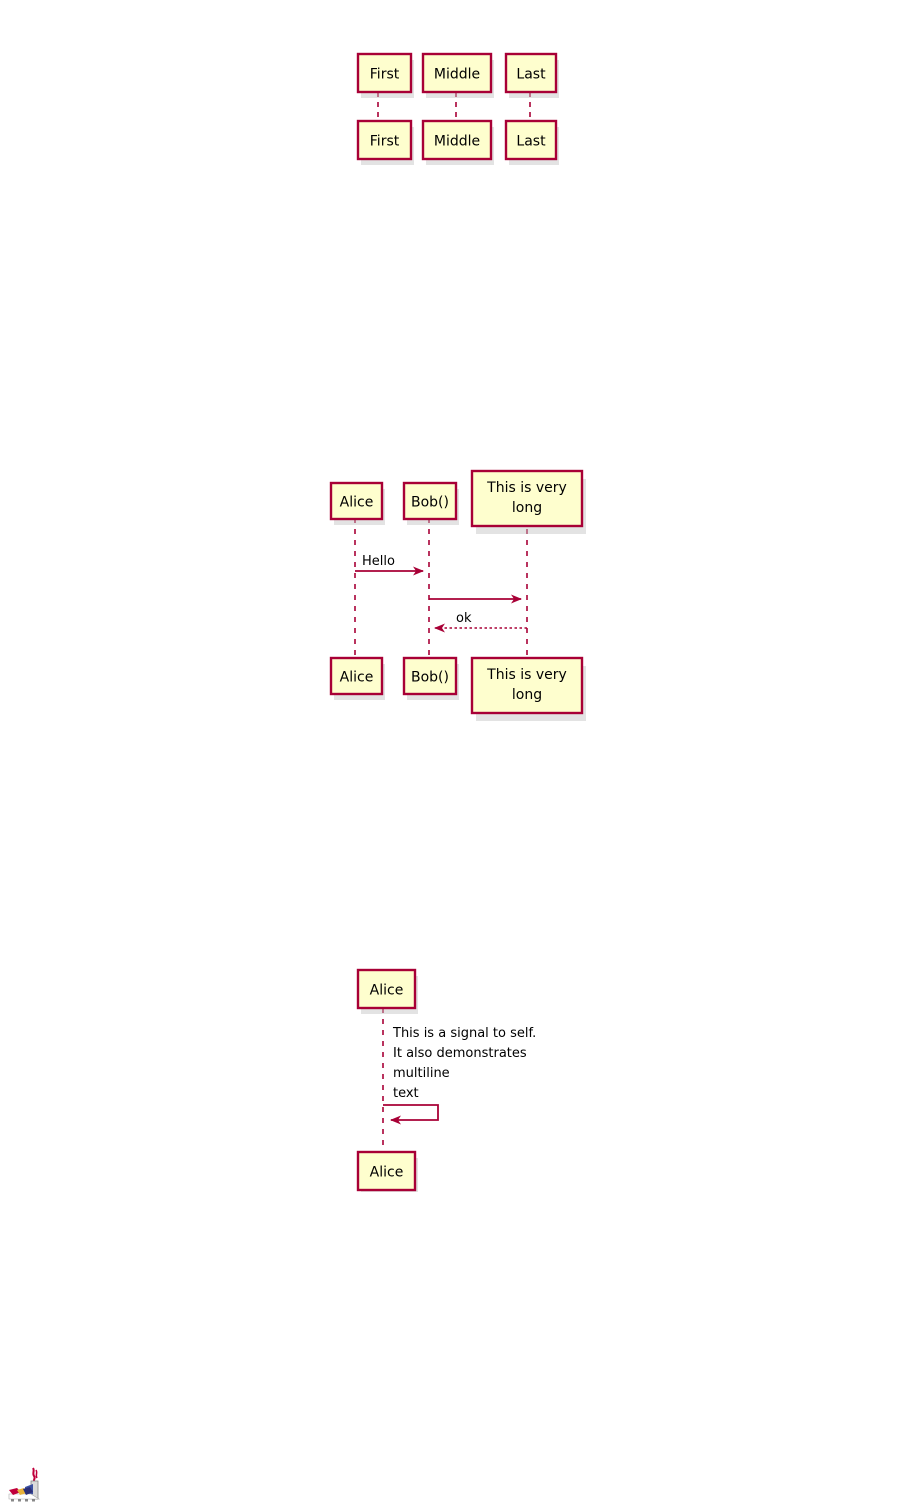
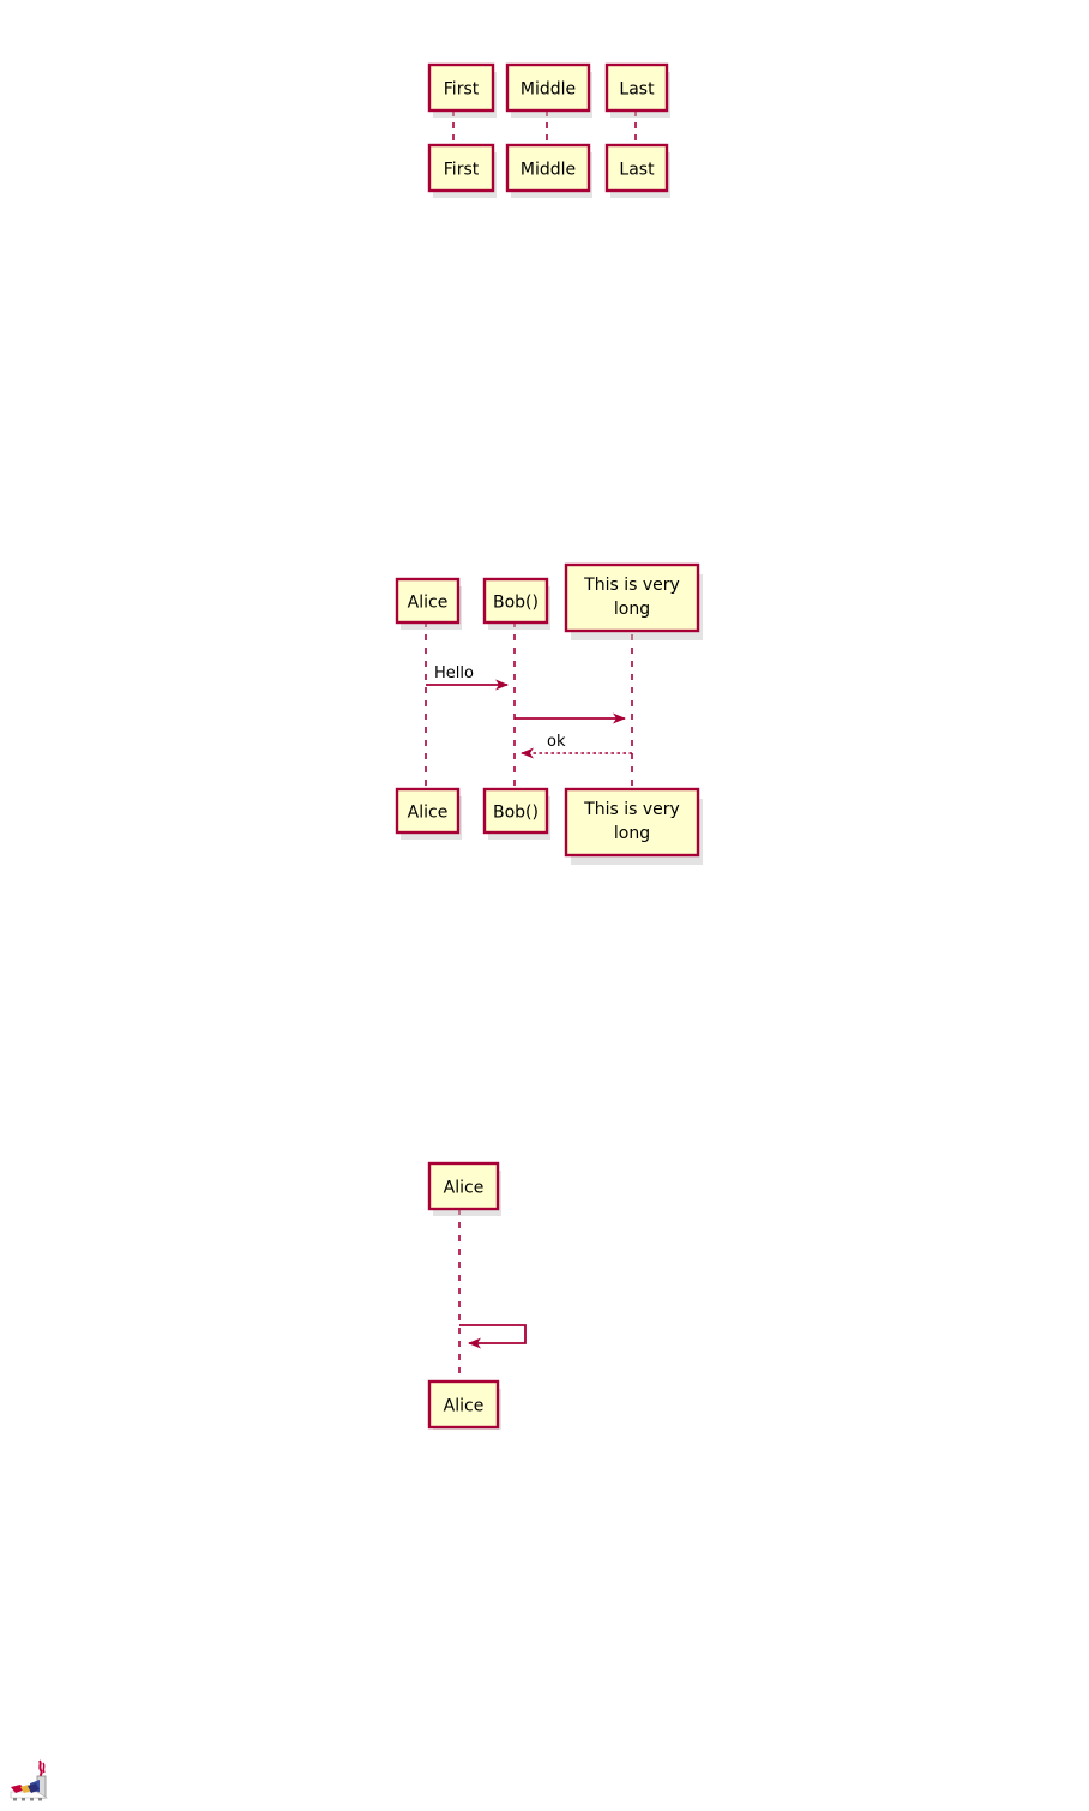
  First
  Middle
  Last
  First
  Middle
  Last
  Alice
  Bob()
  This is very
  long
  Hello
  ok
  Alice
  Bob()
  This is very
  long
  Alice
- This is a signal to self.
- It also demonstrates
- multiline
- text
  Alice
